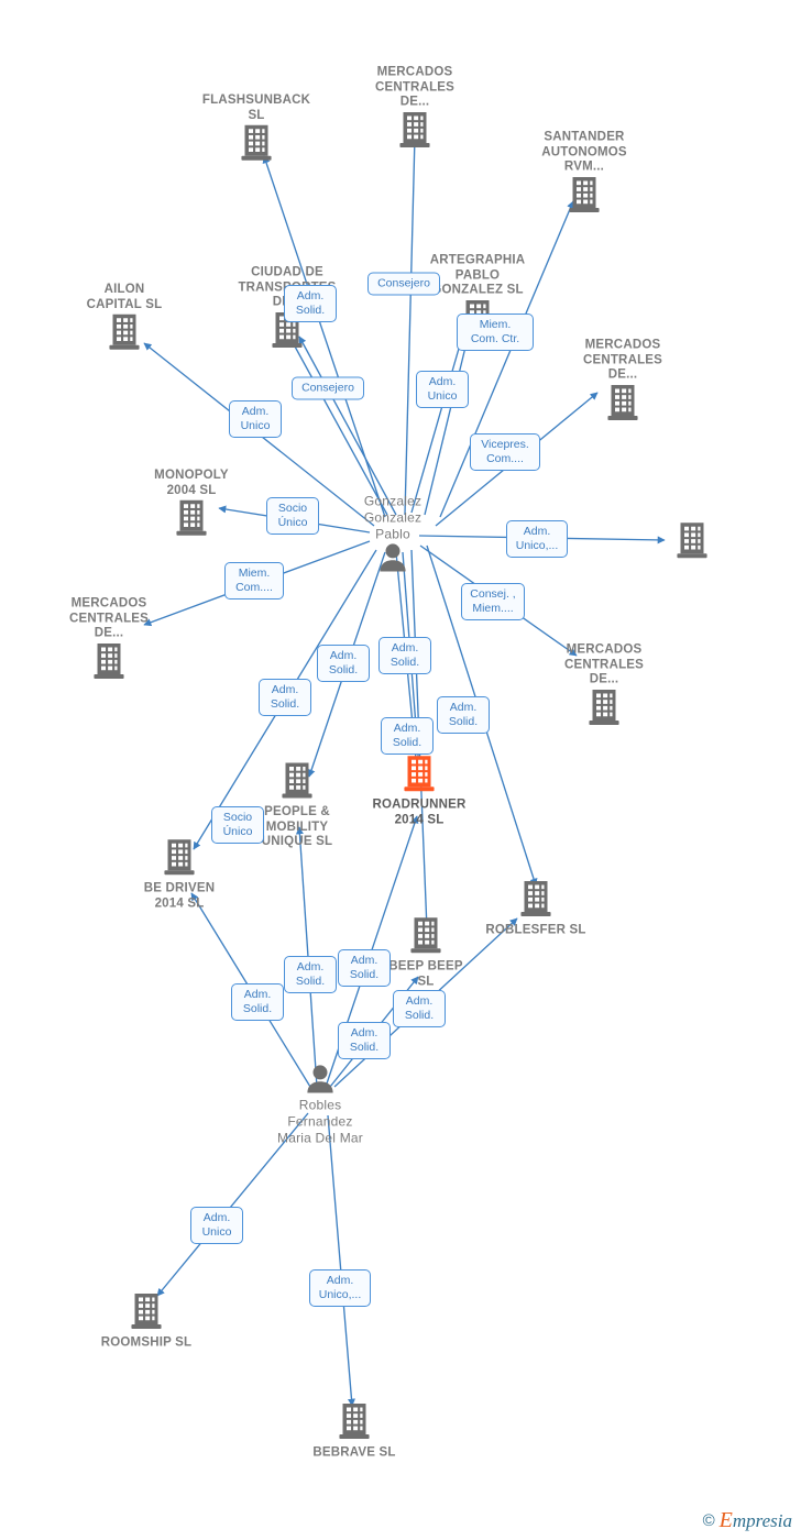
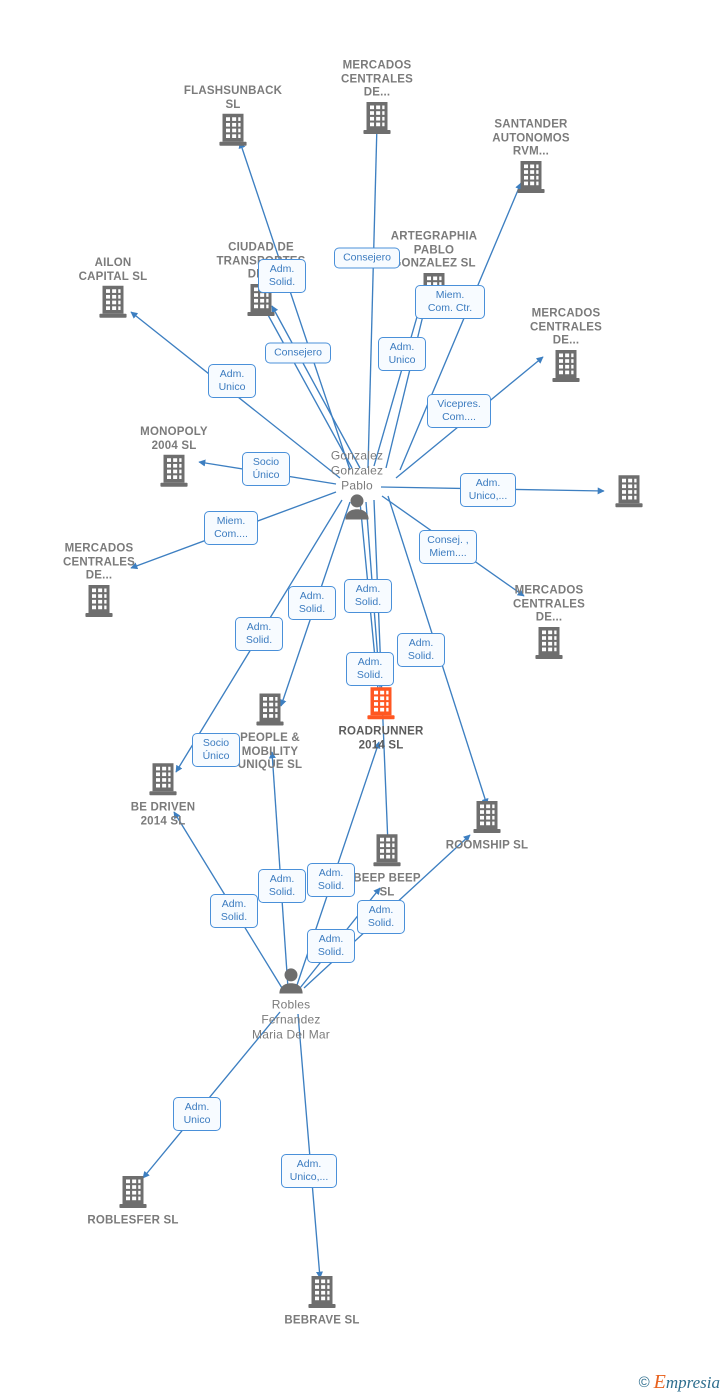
  FLASHSUNBACK
  SL
  MERCADOS
  CENTRALES
  DE...
  SANTANDER
  AUTONOMOS
  RVM...
  CIUDAD DE
  ARTEGRAPHIA
  PABLO
  ONZALEZ SL
  AILON
  CAPITAL SL
  MERCADOS
  CENTRALES
  DE...
  MONOPOLY
  2004 SL
  MERCADOS
  CENTRALES
  DE...
  MERCADOS
  CENTRALES
  DE...
  Gonzalez
  Gonzalez
  Pablo
  PEOPLE &
  MOBILITY
  UNIQUE SL
  ROADRUNNER
  2014 SL
  BE DRIVEN
  2014 SL
- ROBLESFER SL
+ ROOMSHIP SL
  BEEP BEEP
  SL
  Robles
  Fernandez
  Maria Del Mar
- ROOMSHIP SL
+ ROBLESFER SL
  BEBRAVE SL
  Adm.
  Solid.
  Consejero
  Miem.
  Com. Ctr.
  Consejero
  Adm.
  Unico
  Adm.
  Unico
  Vicepres.
  Com....
  Socio
  Único
  Adm.
  Unico,...
  Miem.
  Com....
  Consej. ,
  Miem....
  Adm.
  Solid.
  Adm.
  Solid.
  Adm.
  Solid.
  Adm.
  Solid.
  Adm.
  Solid.
  Socio
  Único
  Adm.
  Solid.
  Adm.
  Solid.
  Adm.
  Solid.
  Adm.
  Solid.
  Adm.
  Solid.
  Adm.
  Unico
  Adm.
  Unico,...
  ©
  Empresia
